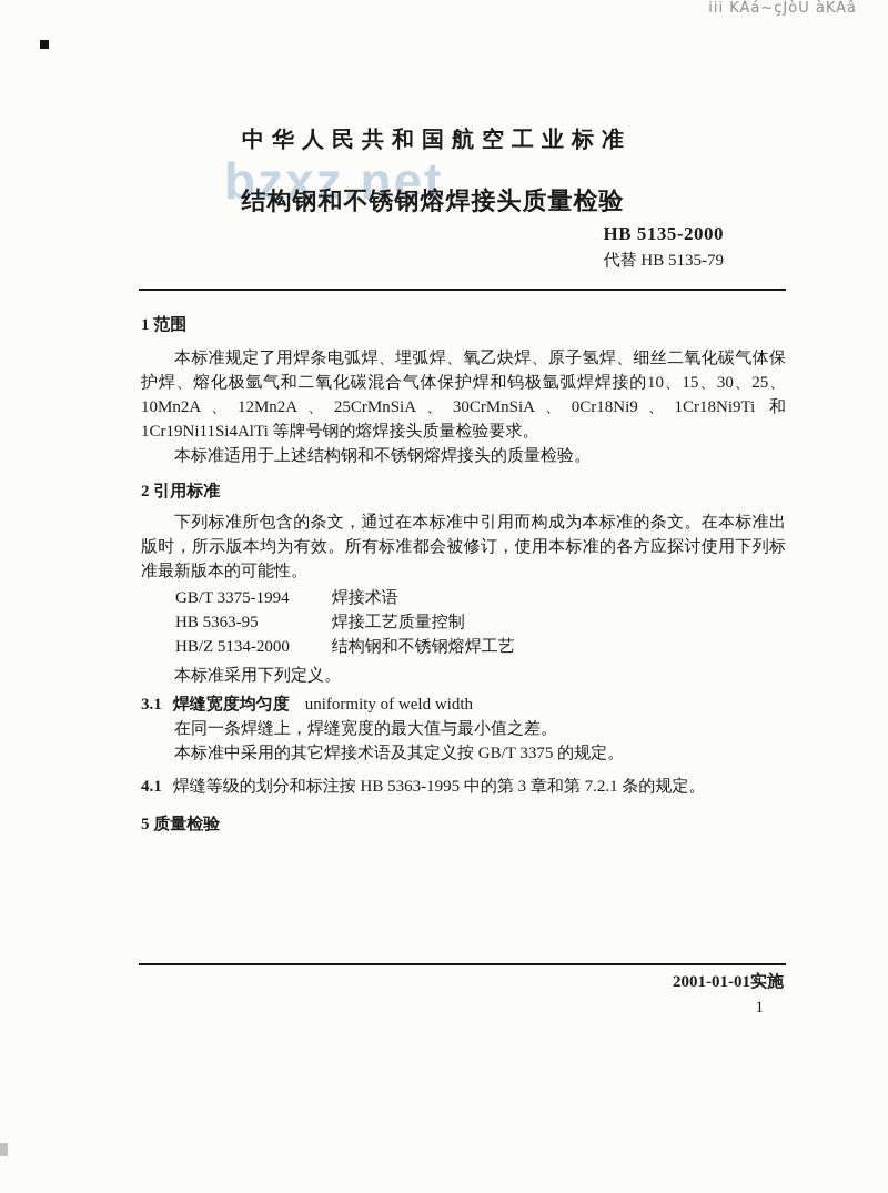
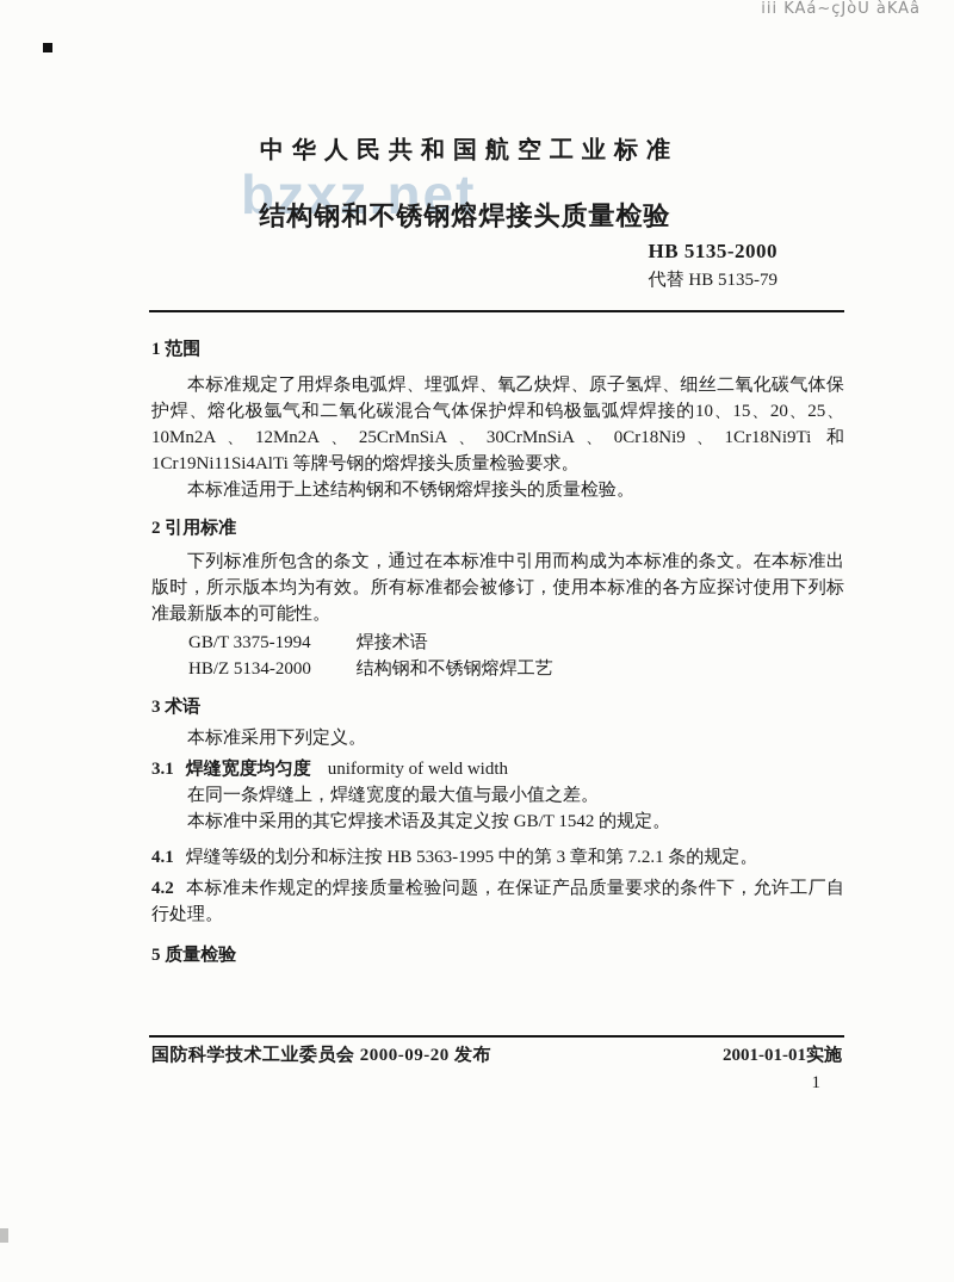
  ⅰⅰⅰ KÀá~çJòÛ àKÀâ
  bzxz.net
  中华人民共和国航空工业标准
  结构钢和不锈钢熔焊接头质量检验
  HB 5135-2000
  代替 HB 5135-79
  1 范围
- 本标准规定了用焊条电弧焊、埋弧焊、氧乙炔焊、原子氢焊、细丝二氧化碳气体保护焊、熔化极氩气和二氧化碳混合气体保护焊和钨极氩弧焊焊接的10、15、30、25、10Mn2A、12Mn2A、25CrMnSiA、30CrMnSiA、0Cr18Ni9、1Cr18Ni9Ti 和 1Cr19Ni11Si4AlTi 等牌号钢的熔焊接头质量检验要求。
+ 本标准规定了用焊条电弧焊、埋弧焊、氧乙炔焊、原子氢焊、细丝二氧化碳气体保护焊、熔化极氩气和二氧化碳混合气体保护焊和钨极氩弧焊焊接的10、15、20、25、10Mn2A、12Mn2A、25CrMnSiA、30CrMnSiA、0Cr18Ni9、1Cr18Ni9Ti 和 1Cr19Ni11Si4AlTi 等牌号钢的熔焊接头质量检验要求。
  本标准适用于上述结构钢和不锈钢熔焊接头的质量检验。
  2 引用标准
  下列标准所包含的条文，通过在本标准中引用而构成为本标准的条文。在本标准出版时，所示版本均为有效。所有标准都会被修订，使用本标准的各方应探讨使用下列标准最新版本的可能性。
  GB/T 3375-1994 焊接术语
- HB 5363-95 焊接工艺质量控制
  HB/Z 5134-2000 结构钢和不锈钢熔焊工艺
+ 3 术语
  本标准采用下列定义。
  3.1 焊缝宽度均匀度 uniformity of weld width
  在同一条焊缝上，焊缝宽度的最大值与最小值之差。
- 本标准中采用的其它焊接术语及其定义按 GB/T 3375 的规定。
+ 本标准中采用的其它焊接术语及其定义按 GB/T 1542 的规定。
  4.1 焊缝等级的划分和标注按 HB 5363-1995 中的第 3 章和第 7.2.1 条的规定。
+ 4.2 本标准未作规定的焊接质量检验问题，在保证产品质量要求的条件下，允许工厂自行处理。
  5 质量检验
+ 国防科学技术工业委员会 2000-09-20 发布
  2001-01-01实施
  1
